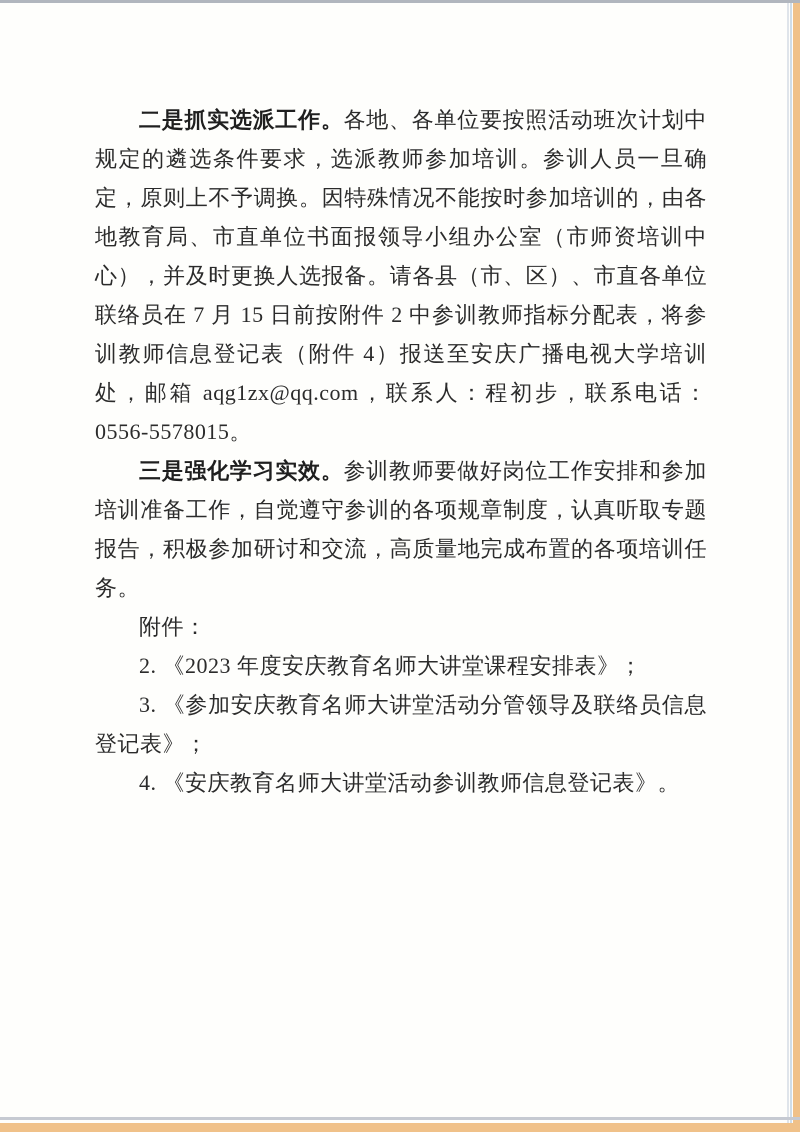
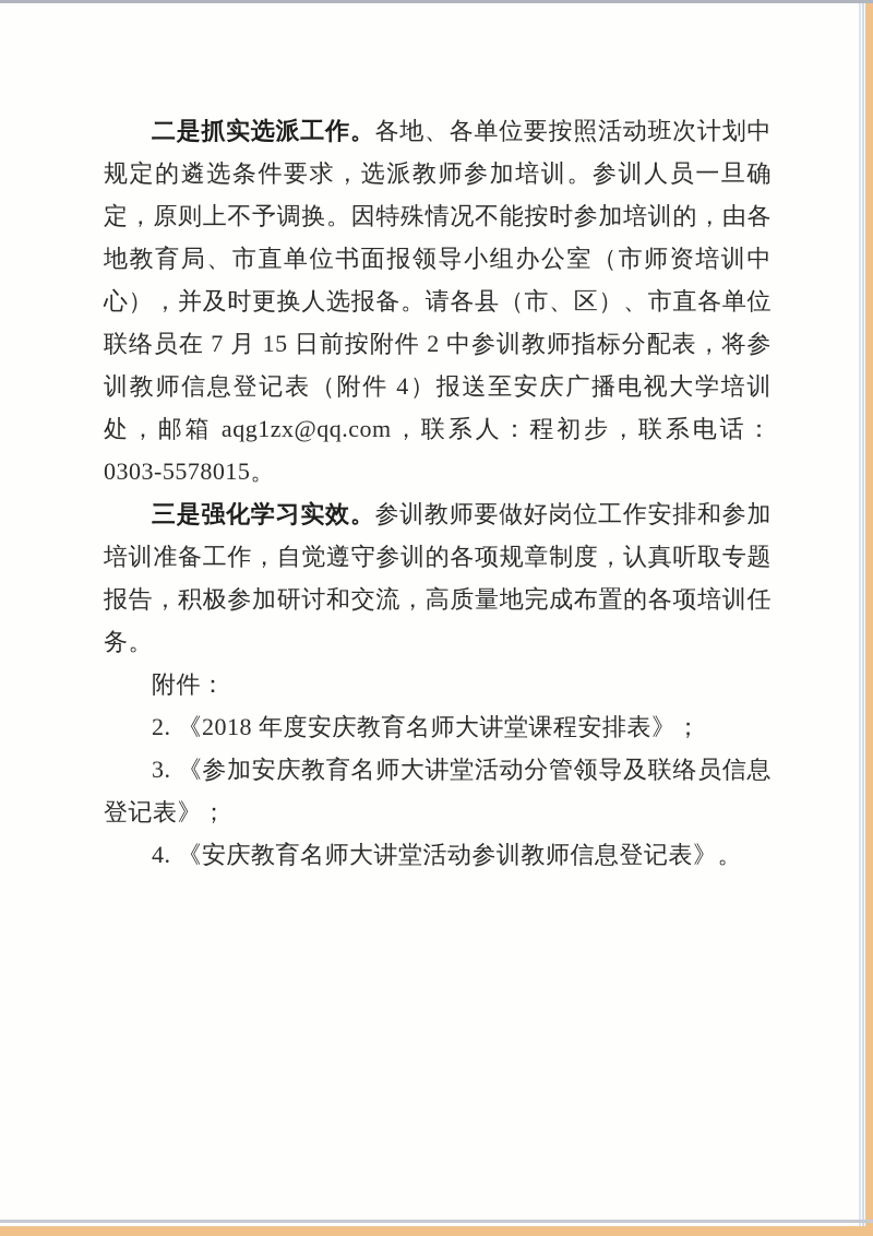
- 二是抓实选派工作。各地、各单位要按照活动班次计划中规定的遴选条件要求，选派教师参加培训。参训人员一旦确定，原则上不予调换。因特殊情况不能按时参加培训的，由各地教育局、市直单位书面报领导小组办公室（市师资培训中心），并及时更换人选报备。请各县（市、区）、市直各单位联络员在 7 月 15 日前按附件 2 中参训教师指标分配表，将参训教师信息登记表（附件 4）报送至安庆广播电视大学培训处，邮箱 aqg1zx@qq.com，联系人：程初步，联系电话：0556-5578015。
+ 二是抓实选派工作。各地、各单位要按照活动班次计划中规定的遴选条件要求，选派教师参加培训。参训人员一旦确定，原则上不予调换。因特殊情况不能按时参加培训的，由各地教育局、市直单位书面报领导小组办公室（市师资培训中心），并及时更换人选报备。请各县（市、区）、市直各单位联络员在 7 月 15 日前按附件 2 中参训教师指标分配表，将参训教师信息登记表（附件 4）报送至安庆广播电视大学培训处，邮箱 aqg1zx@qq.com，联系人：程初步，联系电话：0303-5578015。
  三是强化学习实效。参训教师要做好岗位工作安排和参加培训准备工作，自觉遵守参训的各项规章制度，认真听取专题报告，积极参加研讨和交流，高质量地完成布置的各项培训任务。
  附件：
- 2. 《2023 年度安庆教育名师大讲堂课程安排表》；
+ 2. 《2018 年度安庆教育名师大讲堂课程安排表》；
  3. 《参加安庆教育名师大讲堂活动分管领导及联络员信息登记表》；
  4. 《安庆教育名师大讲堂活动参训教师信息登记表》。
